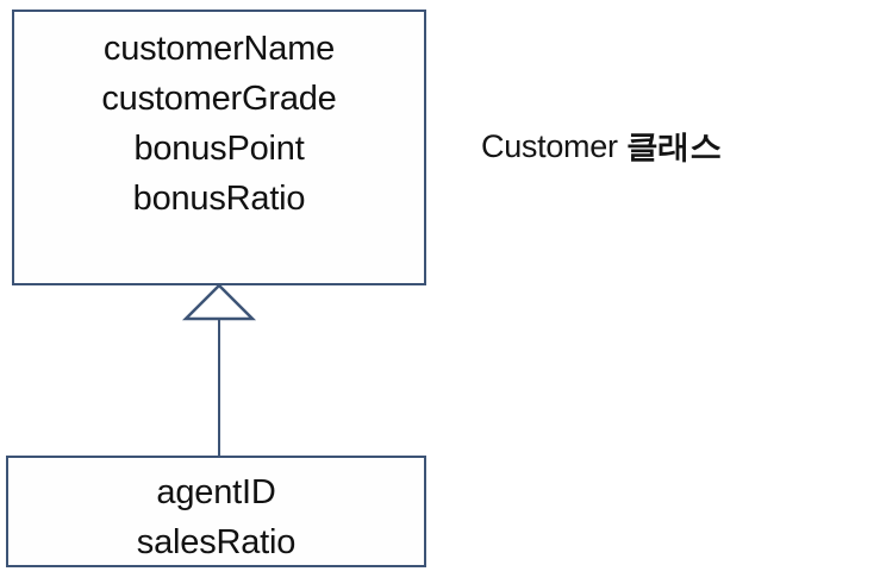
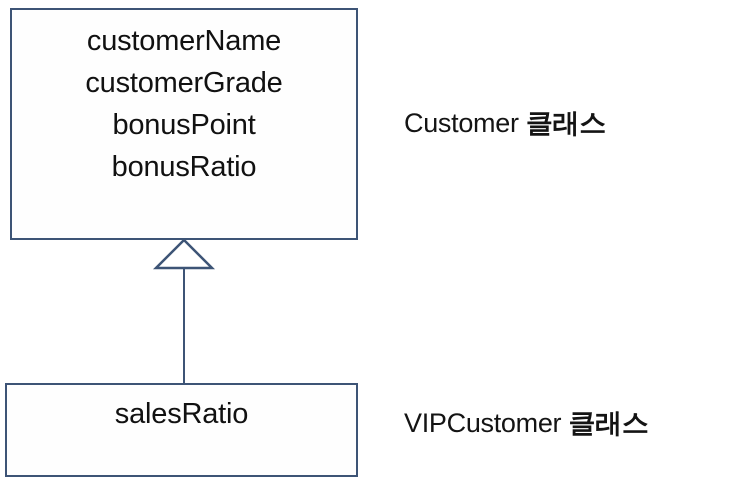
  customerName
  customerGrade
  bonusPoint
  bonusRatio
- agentID
  salesRatio
  Customer 클래스
+ VIPCustomer 클래스
